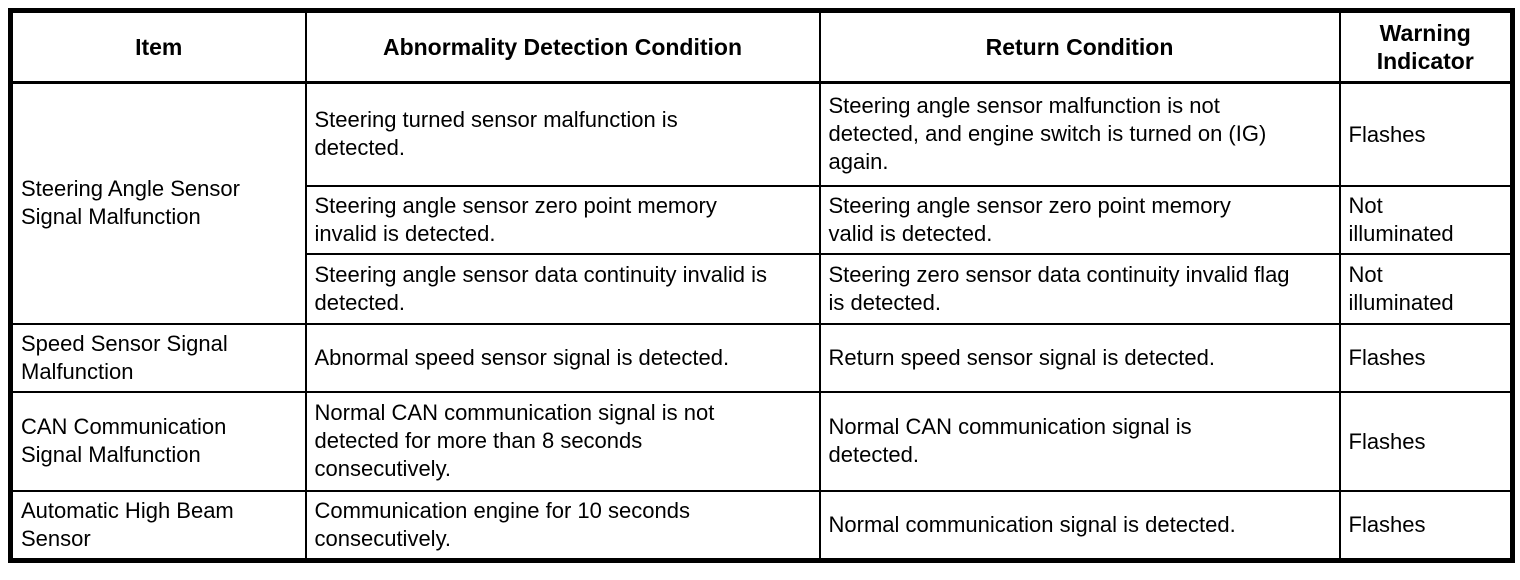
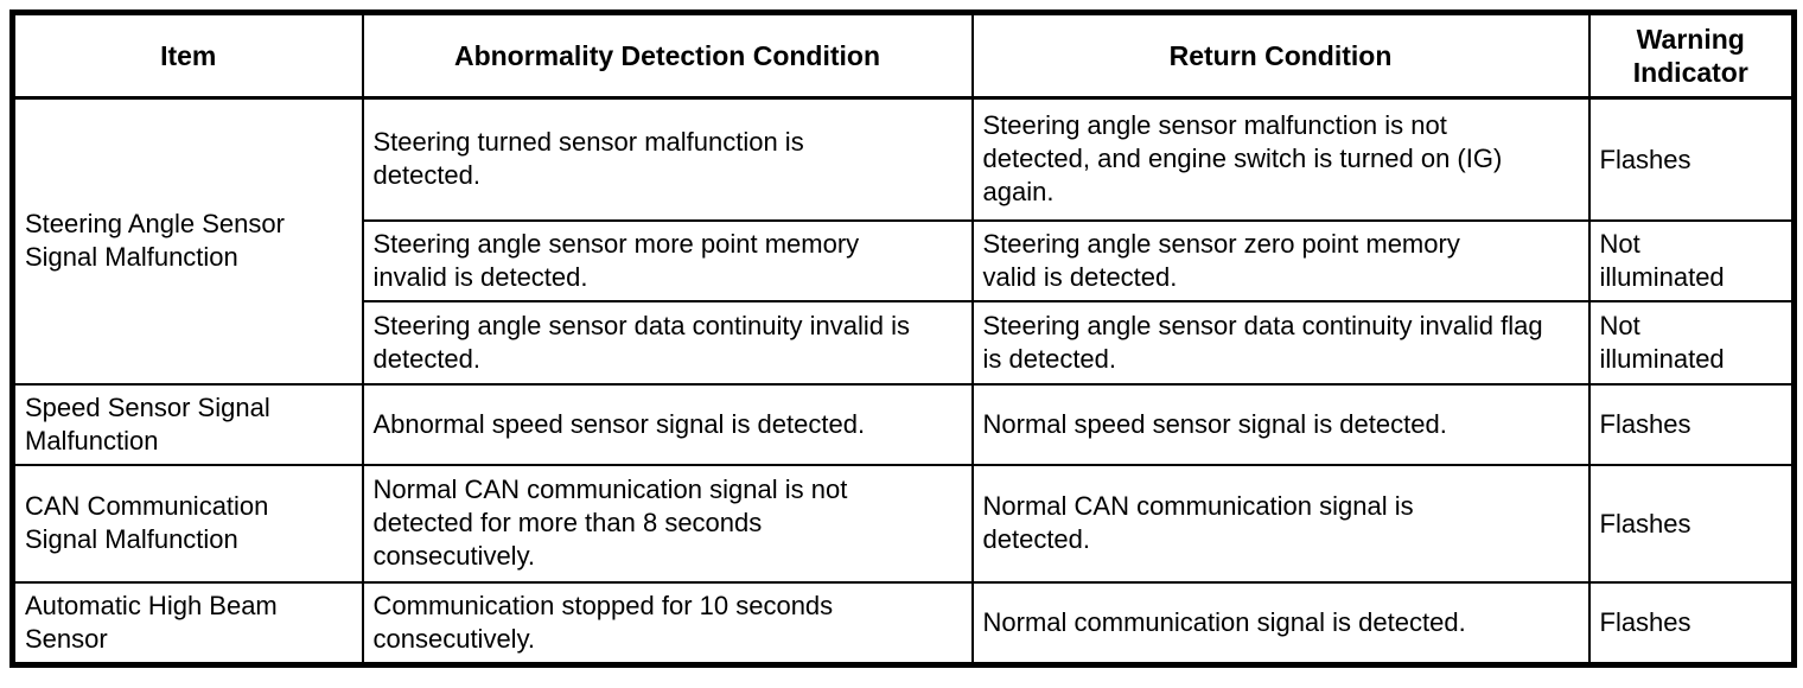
  Item	Abnormality Detection Condition	Return Condition	Warning Indicator
  Steering Angle Sensor Signal Malfunction	Steering turned sensor malfunction is detected.	Steering angle sensor malfunction is not detected, and engine switch is turned on (IG) again.	Flashes
- Steering angle sensor zero point memory invalid is detected.	Steering angle sensor zero point memory valid is detected.	Not illuminated
+ Steering angle sensor more point memory invalid is detected.	Steering angle sensor zero point memory valid is detected.	Not illuminated
- Steering angle sensor data continuity invalid is detected.	Steering zero sensor data continuity invalid flag is detected.	Not illuminated
+ Steering angle sensor data continuity invalid is detected.	Steering angle sensor data continuity invalid flag is detected.	Not illuminated
- Speed Sensor Signal Malfunction	Abnormal speed sensor signal is detected.	Return speed sensor signal is detected.	Flashes
+ Speed Sensor Signal Malfunction	Abnormal speed sensor signal is detected.	Normal speed sensor signal is detected.	Flashes
  CAN Communication Signal Malfunction	Normal CAN communication signal is not detected for more than 8 seconds consecutively.	Normal CAN communication signal is detected.	Flashes
- Automatic High Beam Sensor	Communication engine for 10 seconds consecutively.	Normal communication signal is detected.	Flashes
+ Automatic High Beam Sensor	Communication stopped for 10 seconds consecutively.	Normal communication signal is detected.	Flashes
